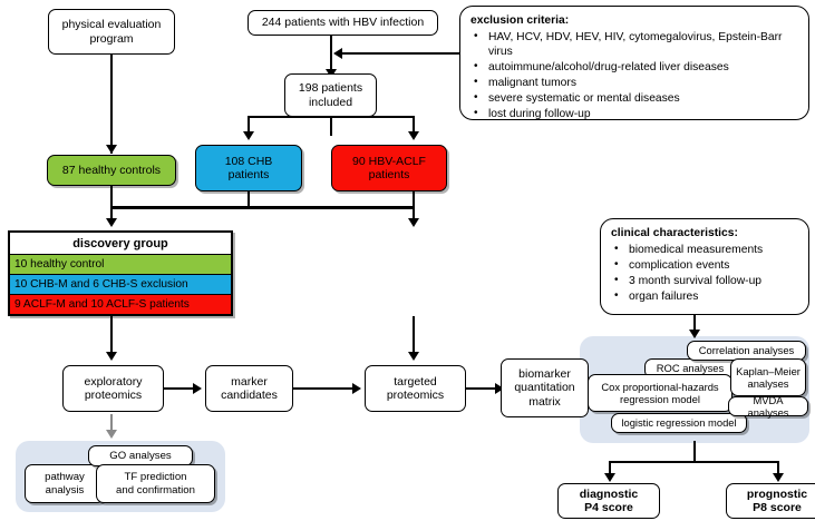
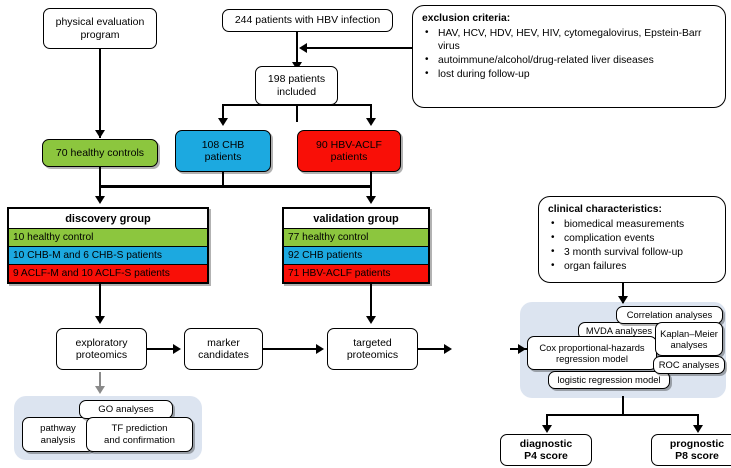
  physical evaluation
  program
  244 patients with HBV infection
  exclusion criteria:
  HAV, HCV, HDV, HEV, HIV, cytomegalovirus, Epstein-Barr virus
  autoimmune/alcohol/drug-related liver diseases
- malignant tumors
- severe systematic or mental diseases
  lost during follow-up
  198 patients
  included
- 87 healthy controls
+ 70 healthy controls
  108 CHB
  patients
  90 HBV-ACLF
  patients
  discovery group
  10 healthy control
- 10 CHB-M and 6 CHB-S exclusion
+ 10 CHB-M and 6 CHB-S patients
  9 ACLF-M and 10 ACLF-S patients
+ validation group
+ 77 healthy control
+ 92 CHB patients
+ 71 HBV-ACLF patients
  clinical characteristics:
  biomedical measurements
  complication events
  3 month survival follow-up
  organ failures
  exploratory
  proteomics
  marker
  candidates
  targeted
  proteomics
- biomarker
- quantitation
- matrix
  GO analyses
  pathway
  analysis
  TF prediction
  and confirmation
  Correlation analyses
- ROC analyses
+ MVDA analyses
  Kaplan–Meier
  analyses
  Cox proportional-hazards
  regression model
- MVDA analyses
+ ROC analyses
  logistic regression model
  diagnostic
  P4 score
  prognostic
  P8 score
